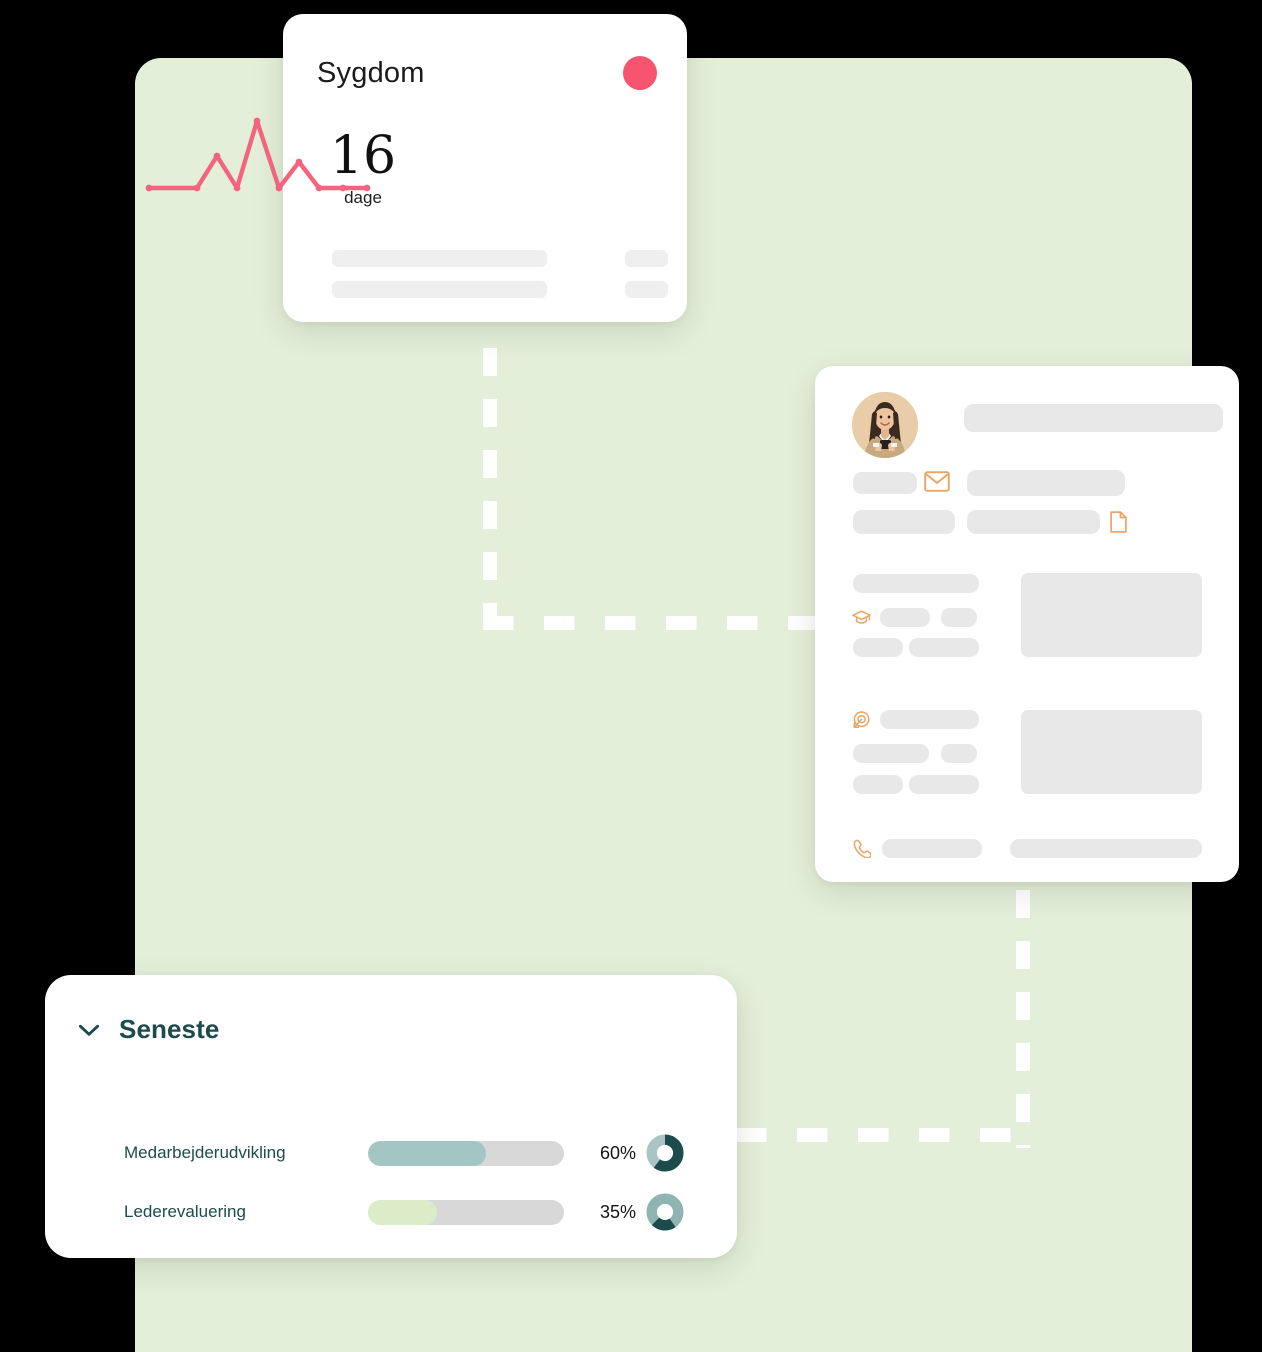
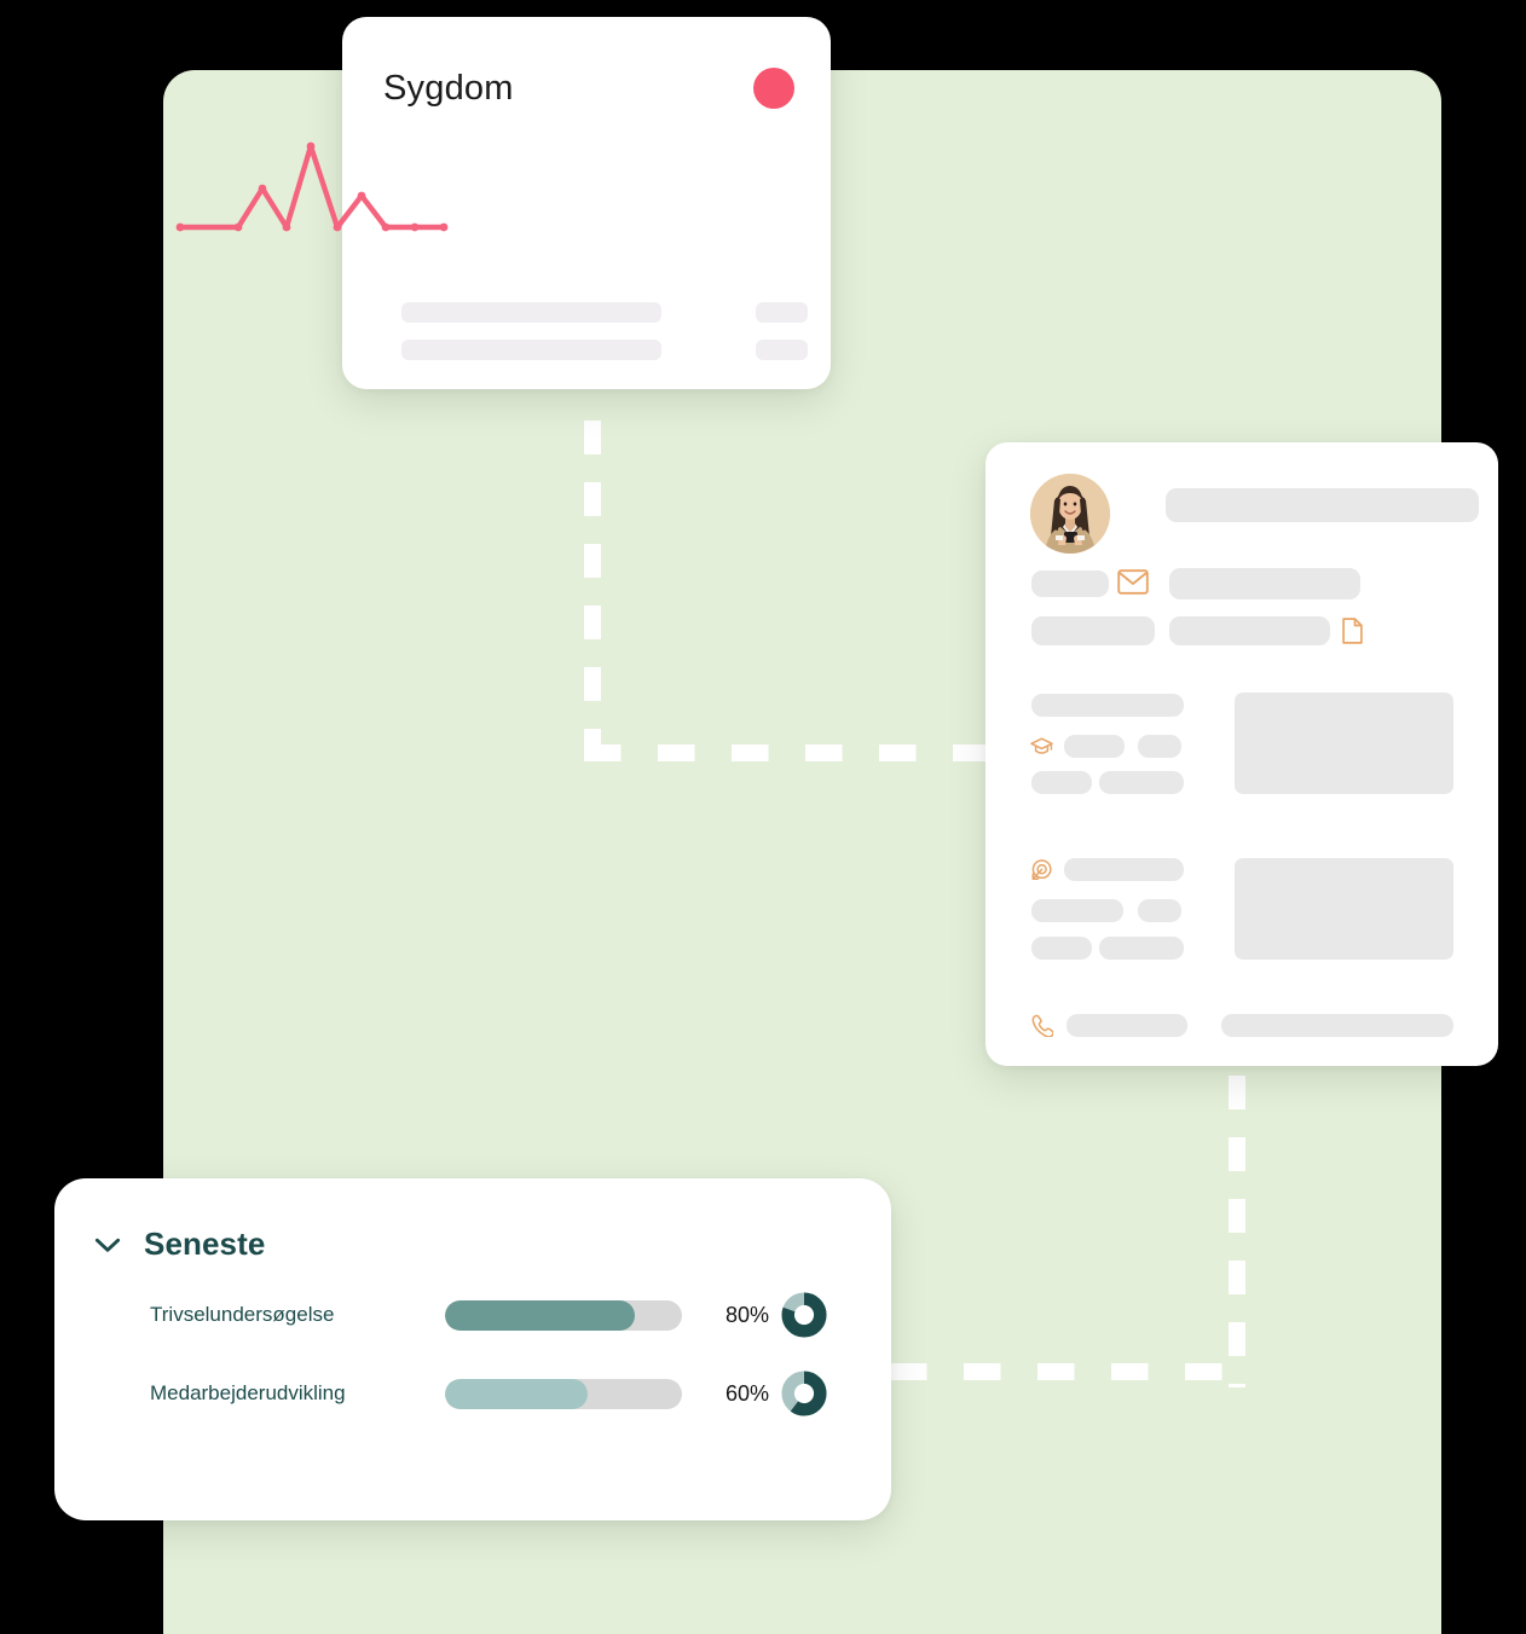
  Sygdom
- 16
- dage
  Seneste
+ Trivselundersøgelse
+ 80%
  Medarbejderudvikling
  60%
- Lederevaluering
- 35%
